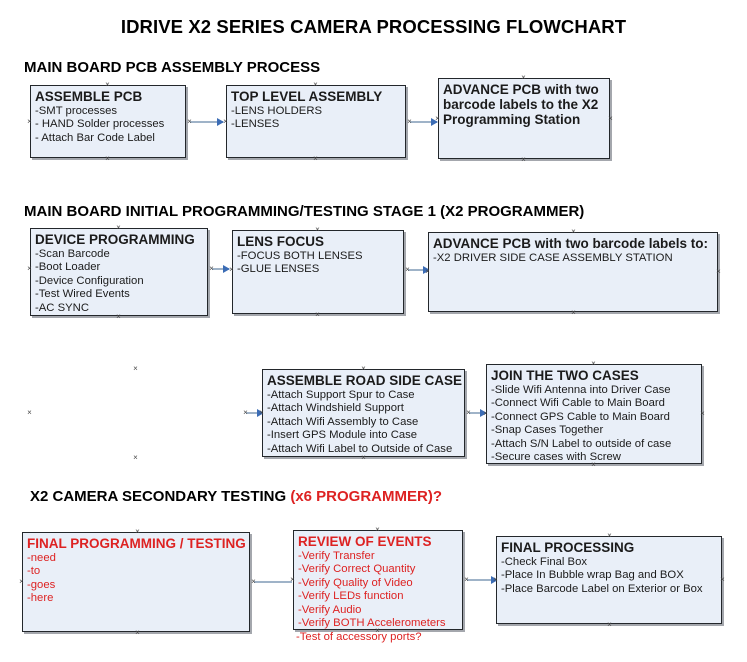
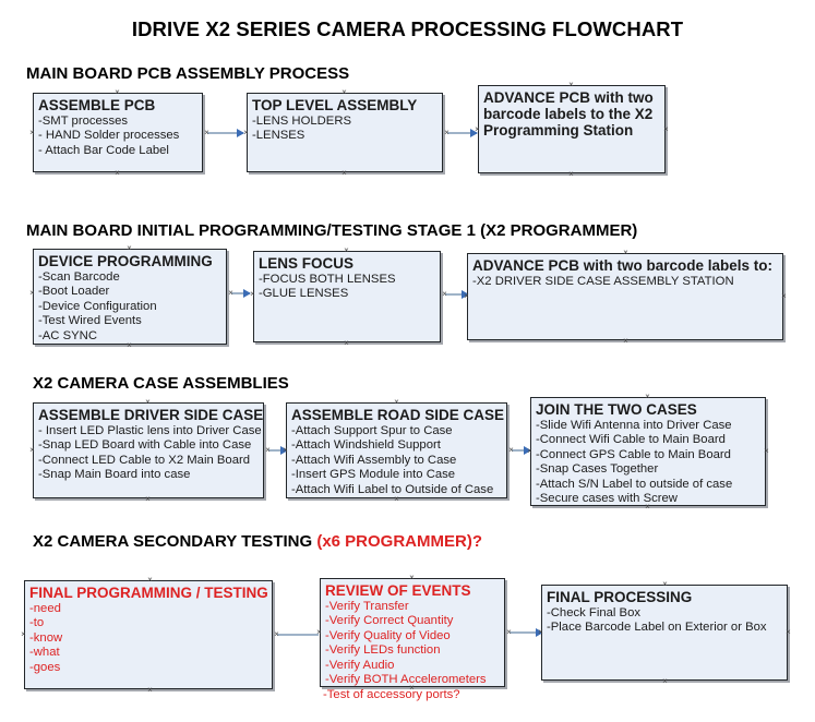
  IDRIVE X2 SERIES CAMERA PROCESSING FLOWCHART
  MAIN BOARD PCB ASSEMBLY PROCESS
  ASSEMBLE PCB
  -SMT processes
  - HAND Solder processes
  - Attach Bar Code Label
  TOP LEVEL ASSEMBLY
  -LENS HOLDERS
  -LENSES
  ADVANCE PCB with two barcode labels to the X2 Programming Station
  MAIN BOARD INITIAL PROGRAMMING/TESTING STAGE 1 (X2 PROGRAMMER)
  DEVICE PROGRAMMING
  -Scan Barcode
  -Boot Loader
  -Device Configuration
  -Test Wired Events
  -AC SYNC
  LENS FOCUS
  -FOCUS BOTH LENSES
  -GLUE LENSES
  ADVANCE PCB with two barcode labels to:
  -X2 DRIVER SIDE CASE ASSEMBLY STATION
+ X2 CAMERA CASE ASSEMBLIES
+ ASSEMBLE DRIVER SIDE CASE
+ - Insert LED Plastic lens into Driver Case
+ -Snap LED Board with Cable into Case
+ -Connect LED Cable to X2 Main Board
+ -Snap Main Board into case
  ASSEMBLE ROAD SIDE CASE
  -Attach Support Spur to Case
  -Attach Windshield Support
  -Attach Wifi Assembly to Case
  -Insert GPS Module into Case
  -Attach Wifi Label to Outside of Case
  JOIN THE TWO CASES
  -Slide Wifi Antenna into Driver Case
  -Connect Wifi Cable to Main Board
  -Connect GPS Cable to Main Board
  -Snap Cases Together
  -Attach S/N Label to outside of case
  -Secure cases with Screw
  X2 CAMERA SECONDARY TESTING (x6 PROGRAMMER)?
  FINAL PROGRAMMING / TESTING
  -need
  -to
+ -know
+ -what
  -goes
- -here
  REVIEW OF EVENTS
  -Verify Transfer
  -Verify Correct Quantity
  -Verify Quality of Video
  -Verify LEDs function
  -Verify Audio
  -Verify BOTH Accelerometers
  -Test of accessory ports?
  FINAL PROCESSING
  -Check Final Box
- -Place In Bubble wrap Bag and BOX
  -Place Barcode Label on Exterior or Box
